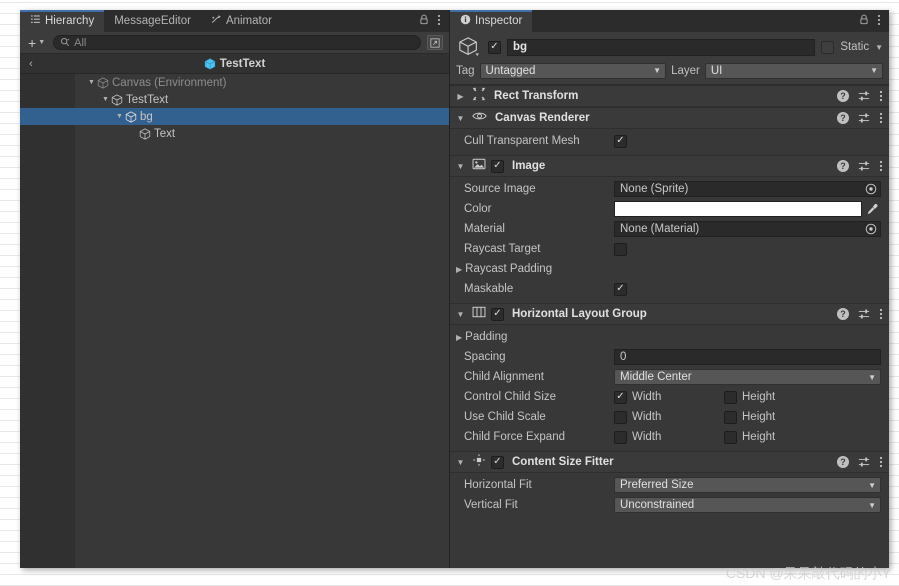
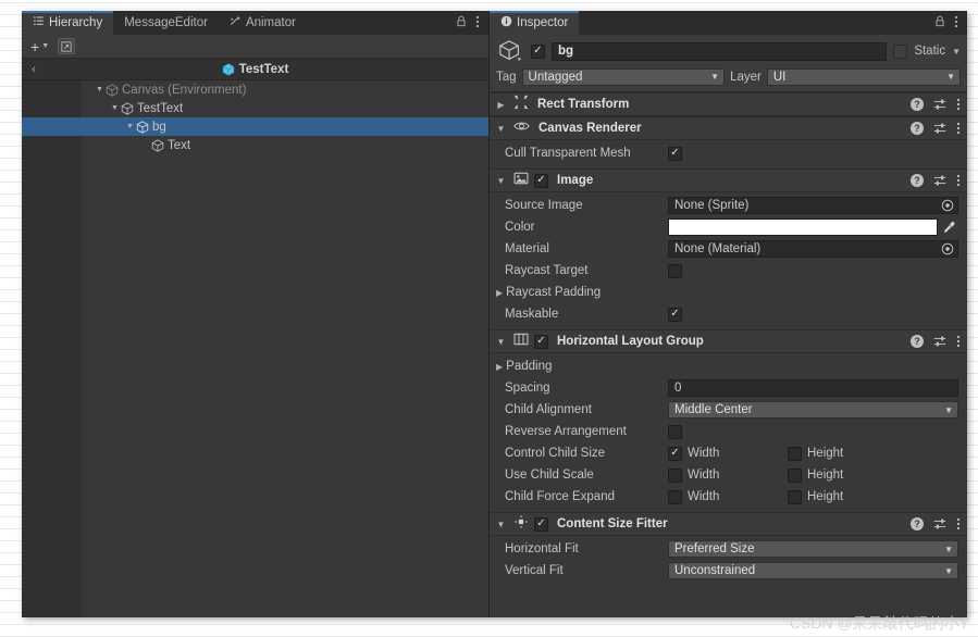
  Hierarchy
  MessageEditor
  Animator
  +
- All
  ‹
  TestText
  Canvas (Environment)
  TestText
  bg
  Text
  Inspector
  ✓
  bg
  Static
  ▼
  Tag
  Untagged
  ▼
  Layer
  UI
  ▼
  ▶
  Rect Transform
  ?
  ▼
  Canvas Renderer
  ?
  Cull Transparent Mesh
  ✓
  ▼
  ✓
  Image
  ?
  Source Image
  None (Sprite)
  Color
  Material
  None (Material)
  Raycast Target
  ▶
  Raycast Padding
  Maskable
  ✓
  ▼
  ✓
  Horizontal Layout Group
  ?
  ▶
  Padding
  Spacing
  0
  Child Alignment
  Middle Center
  ▼
+ Reverse Arrangement
  Control Child Size
  ✓
  Width
  Height
  Use Child Scale
  Width
  Height
  Child Force Expand
  Width
  Height
  ▼
  ✓
  Content Size Fitter
  ?
  Horizontal Fit
  Preferred Size
  ▼
  Vertical Fit
  Unconstrained
  ▼
  CSDN @呆呆敲代码的小Y
